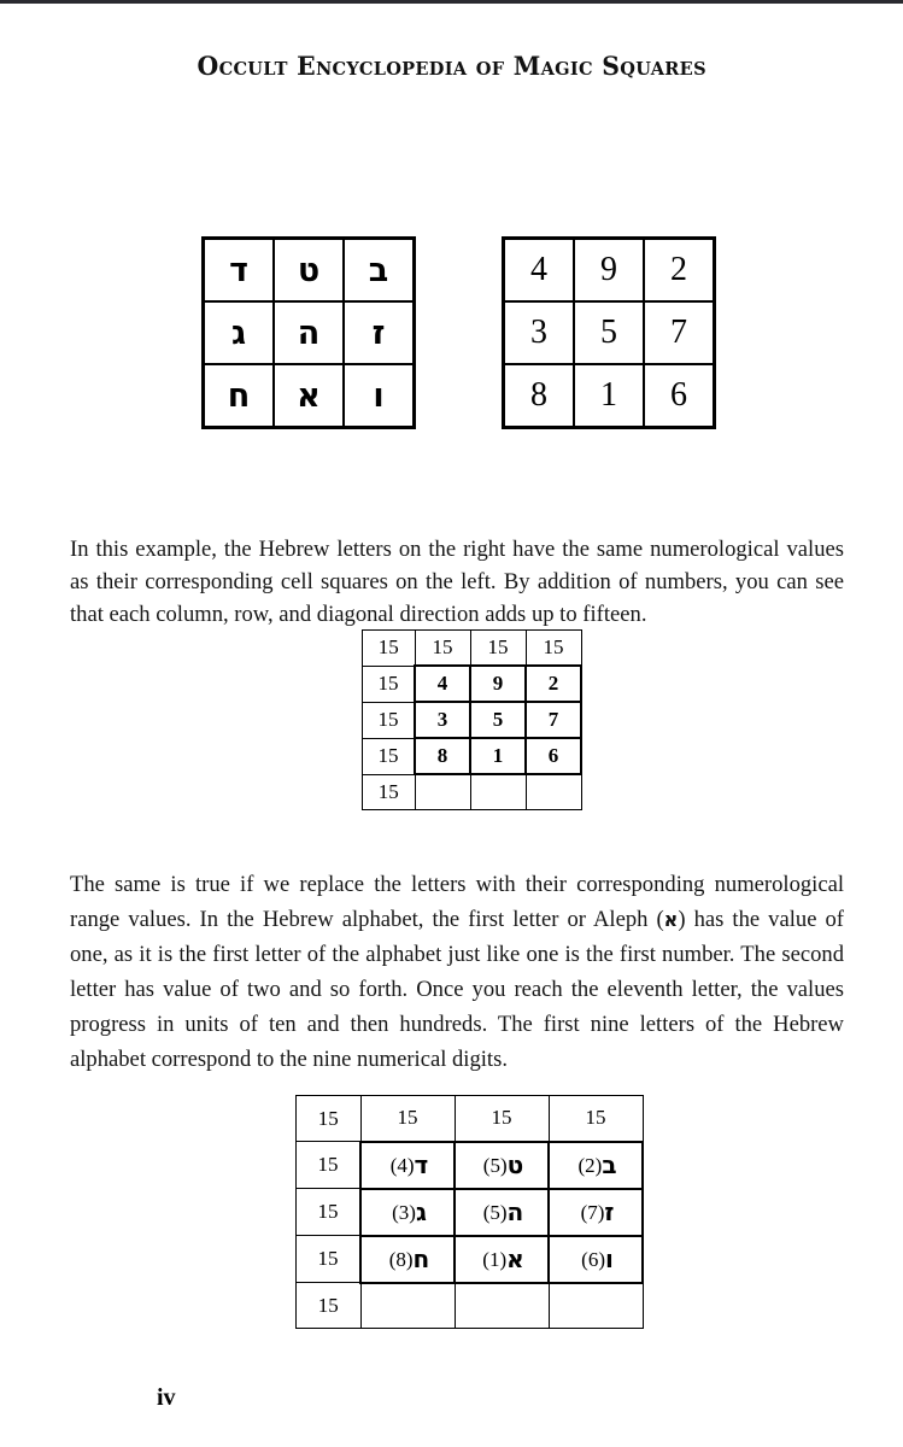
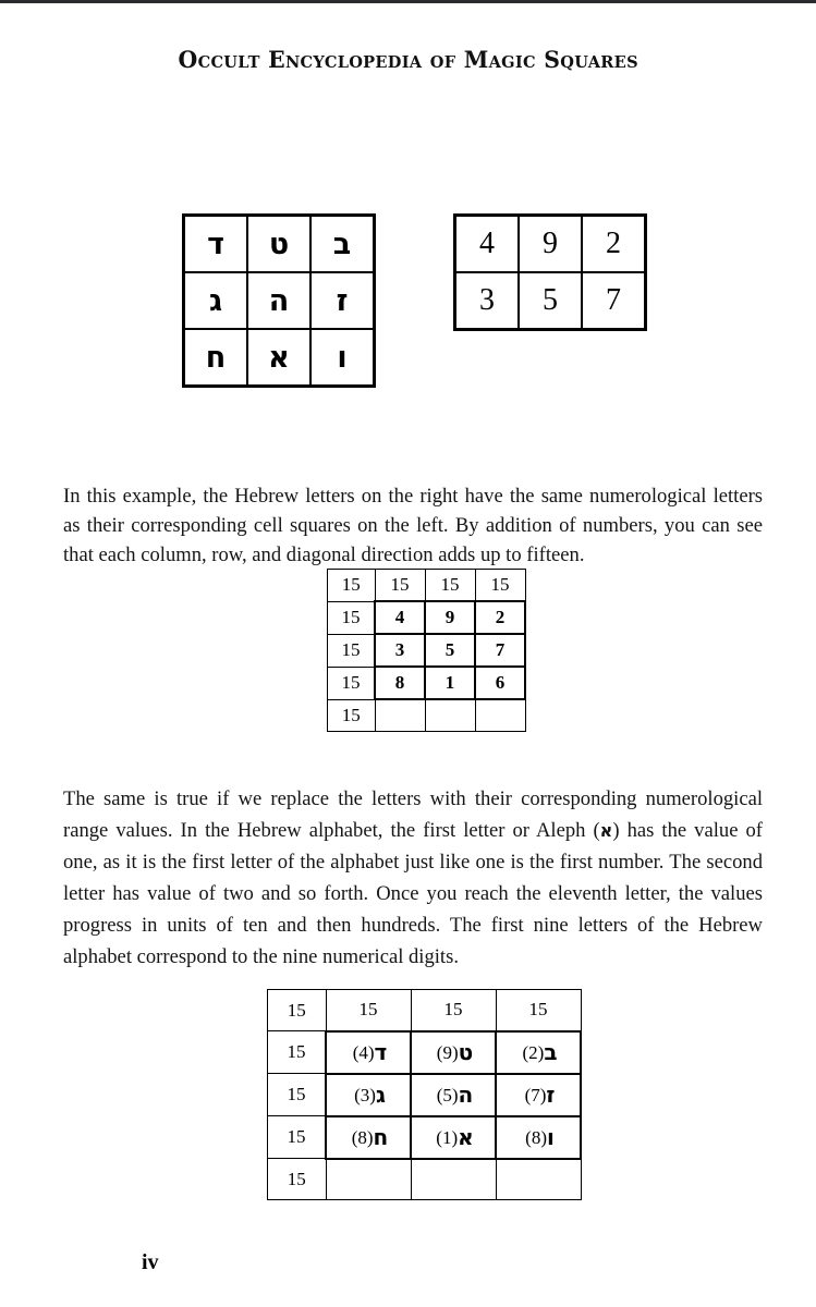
  Occult Encyclopedia of Magic Squares
  ד	ט	ב
  ג	ה	ז
  ח	א	ו
  4	9	2
  3	5	7
- 8	1	6
- In this example, the Hebrew letters on the right have the same numerological values as their corresponding cell squares on the left. By addition of numbers, you can see that each column, row, and diagonal direction adds up to fifteen.
+ In this example, the Hebrew letters on the right have the same numerological letters as their corresponding cell squares on the left. By addition of numbers, you can see that each column, row, and diagonal direction adds up to fifteen.
  15	15	15	15
  15	4	9	2
  15	3	5	7
  15	8	1	6
  15
  The same is true if we replace the letters with their corresponding numerological range values. In the Hebrew alphabet, the first letter or Aleph (א) has the value of one, as it is the first letter of the alphabet just like one is the first number. The second letter has value of two and so forth. Once you reach the eleventh letter, the values progress in units of ten and then hundreds. The first nine letters of the Hebrew alphabet correspond to the nine numerical digits.
  15	15	15	15
- 15	ד(4)	ט(5)	ב(2)
+ 15	ד(4)	ט(9)	ב(2)
  15	ג(3)	ה(5)	ז(7)
- 15	ח(8)	א(1)	ו(6)
+ 15	ח(8)	א(1)	ו(8)
  15
  iv
